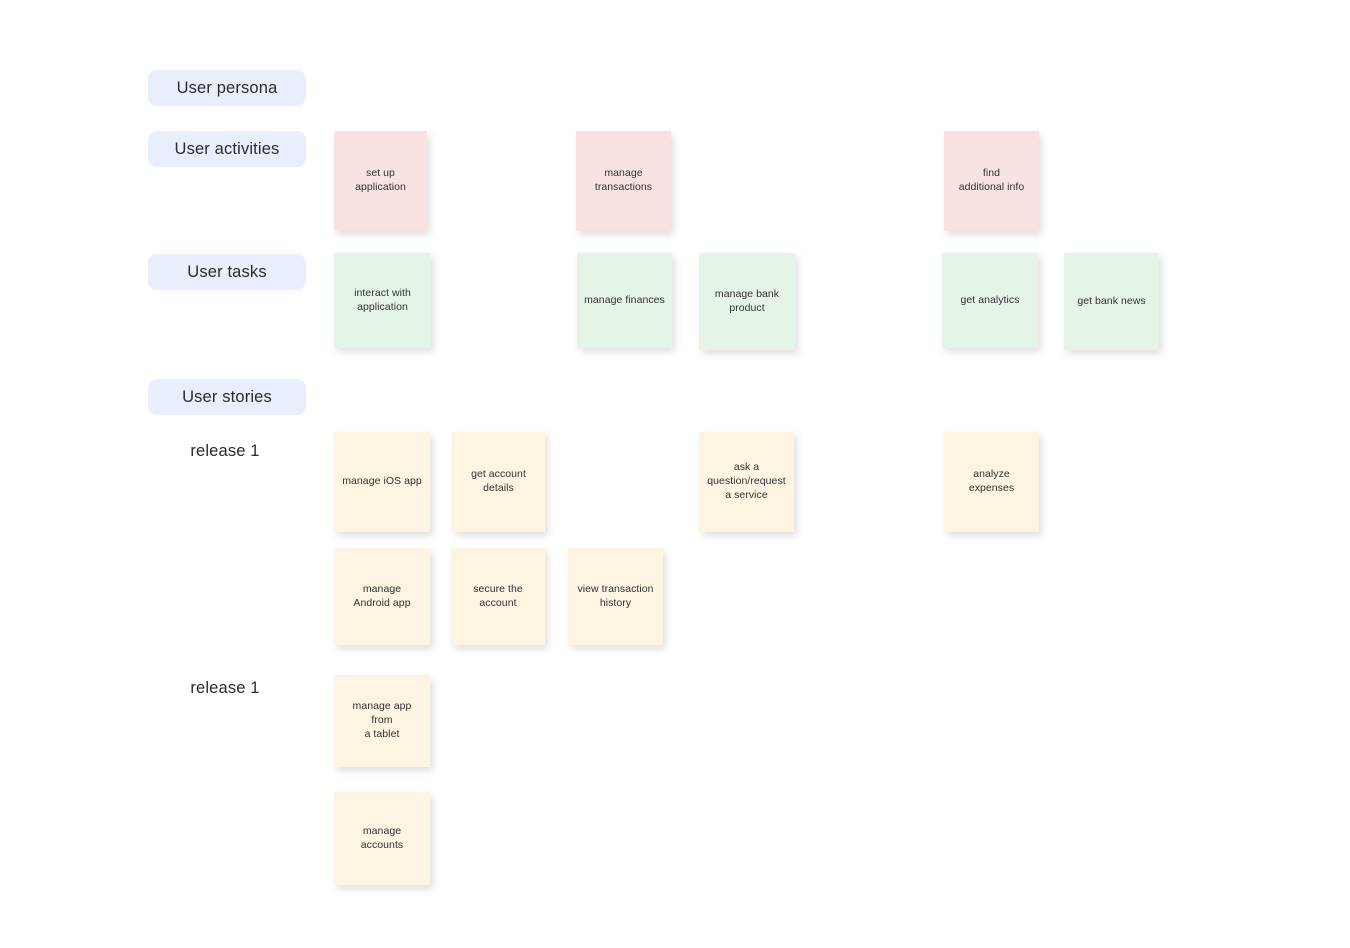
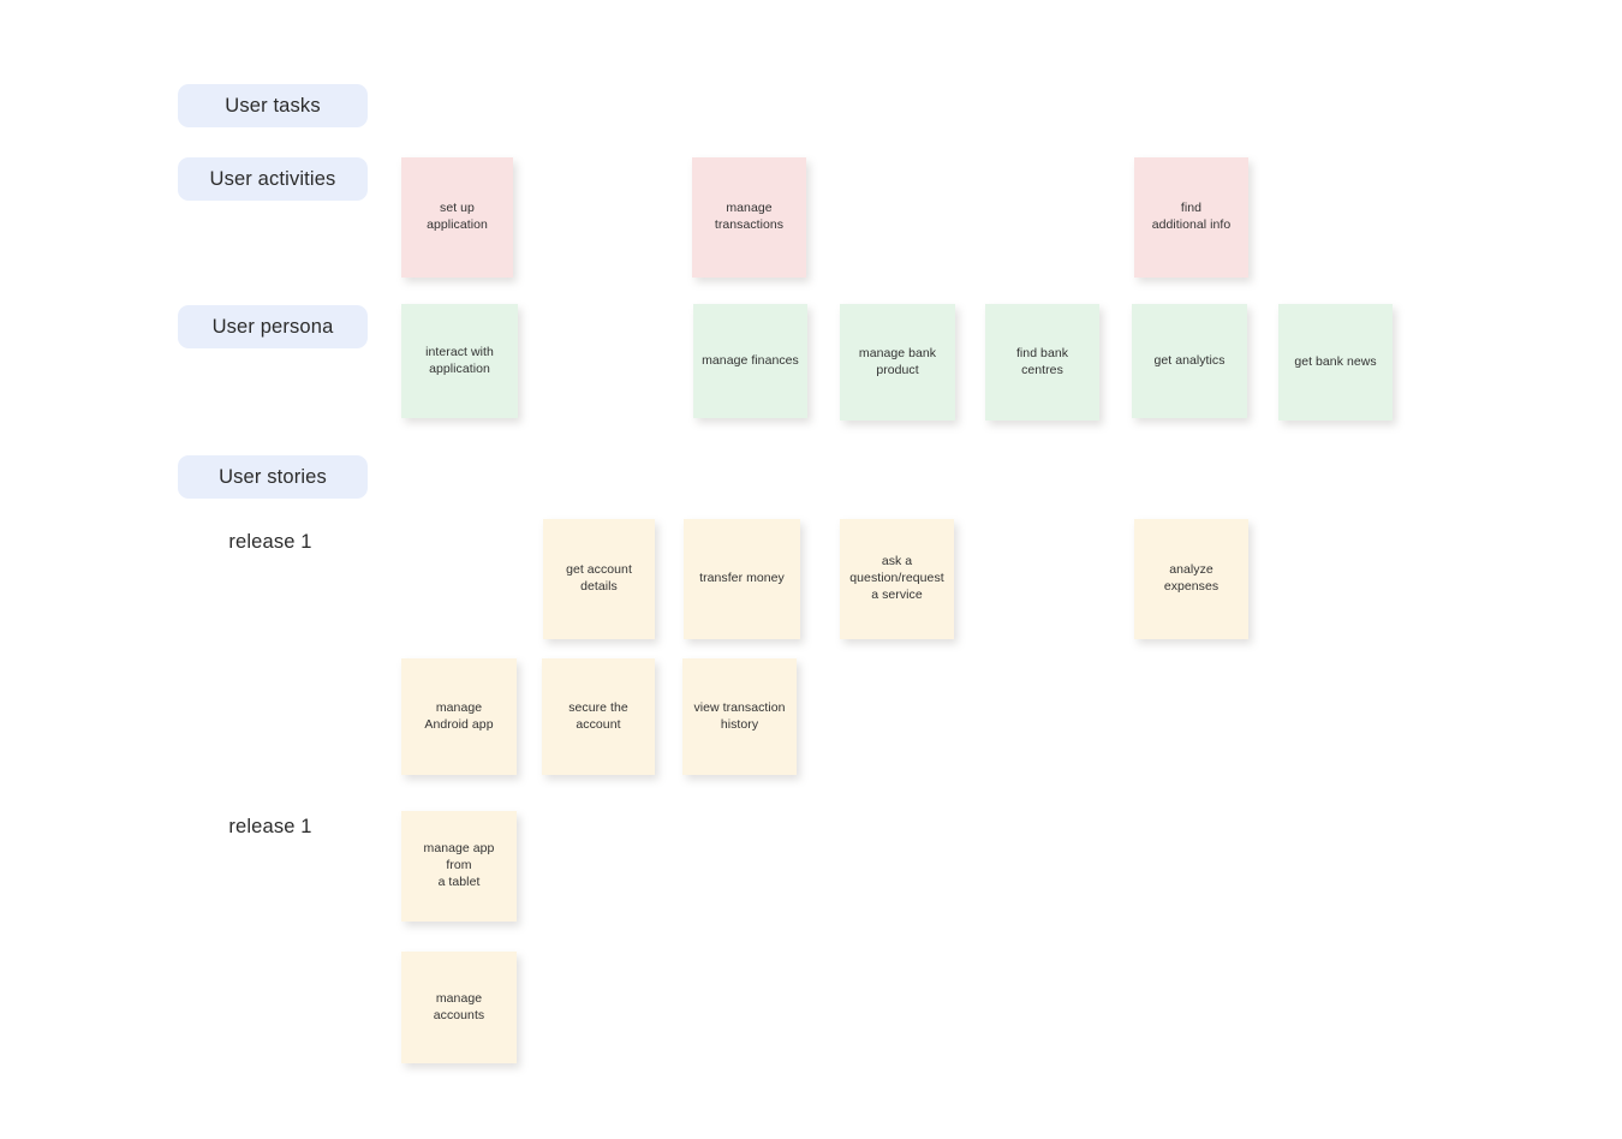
- User persona
+ User tasks
  User activities
- User tasks
+ User persona
  User stories
  release 1
  release 1
  set up application
  manage
  transactions
  find
  additional info
  interact with
  application
  manage finances
  manage bank
  product
+ find bank
+ centres
  get analytics
  get bank news
- manage iOS app
  get account
  details
+ transfer money
  ask a
  question/request
  a service
  analyze expenses
  manage
  Android app
  secure the
  account
  view transaction
  history
  manage app from
  a tablet
  manage accounts
